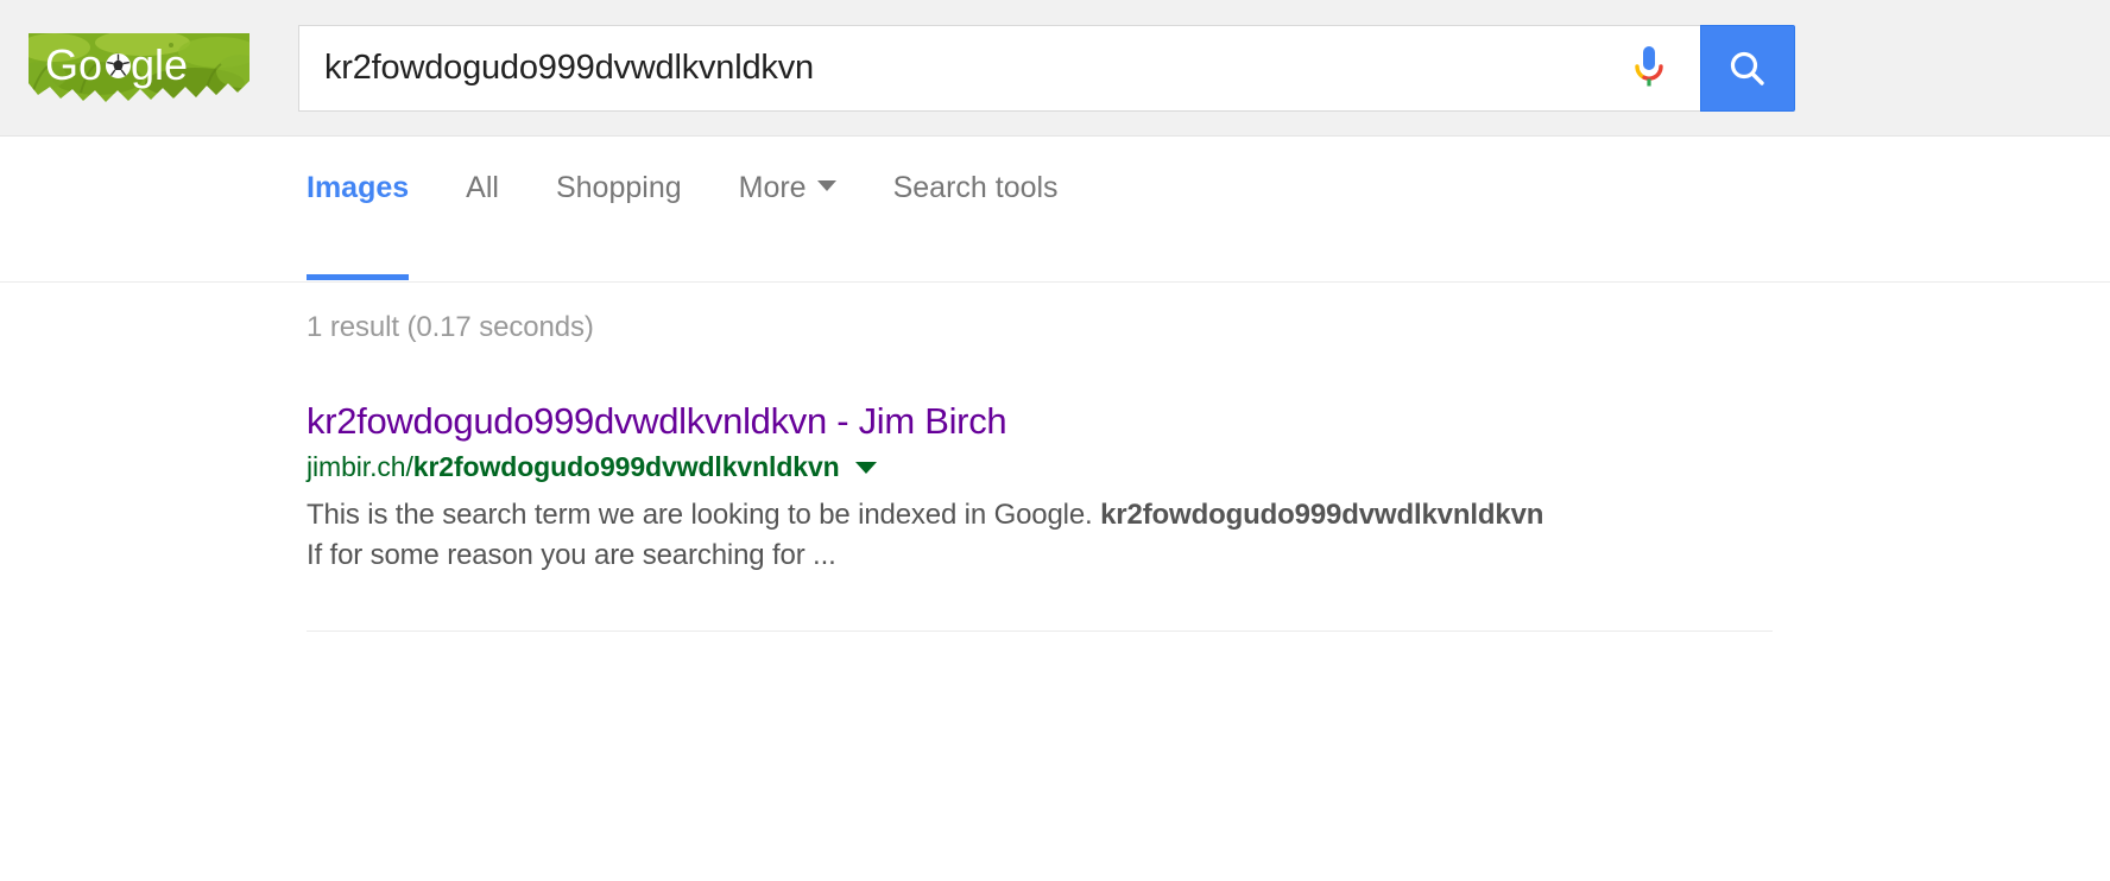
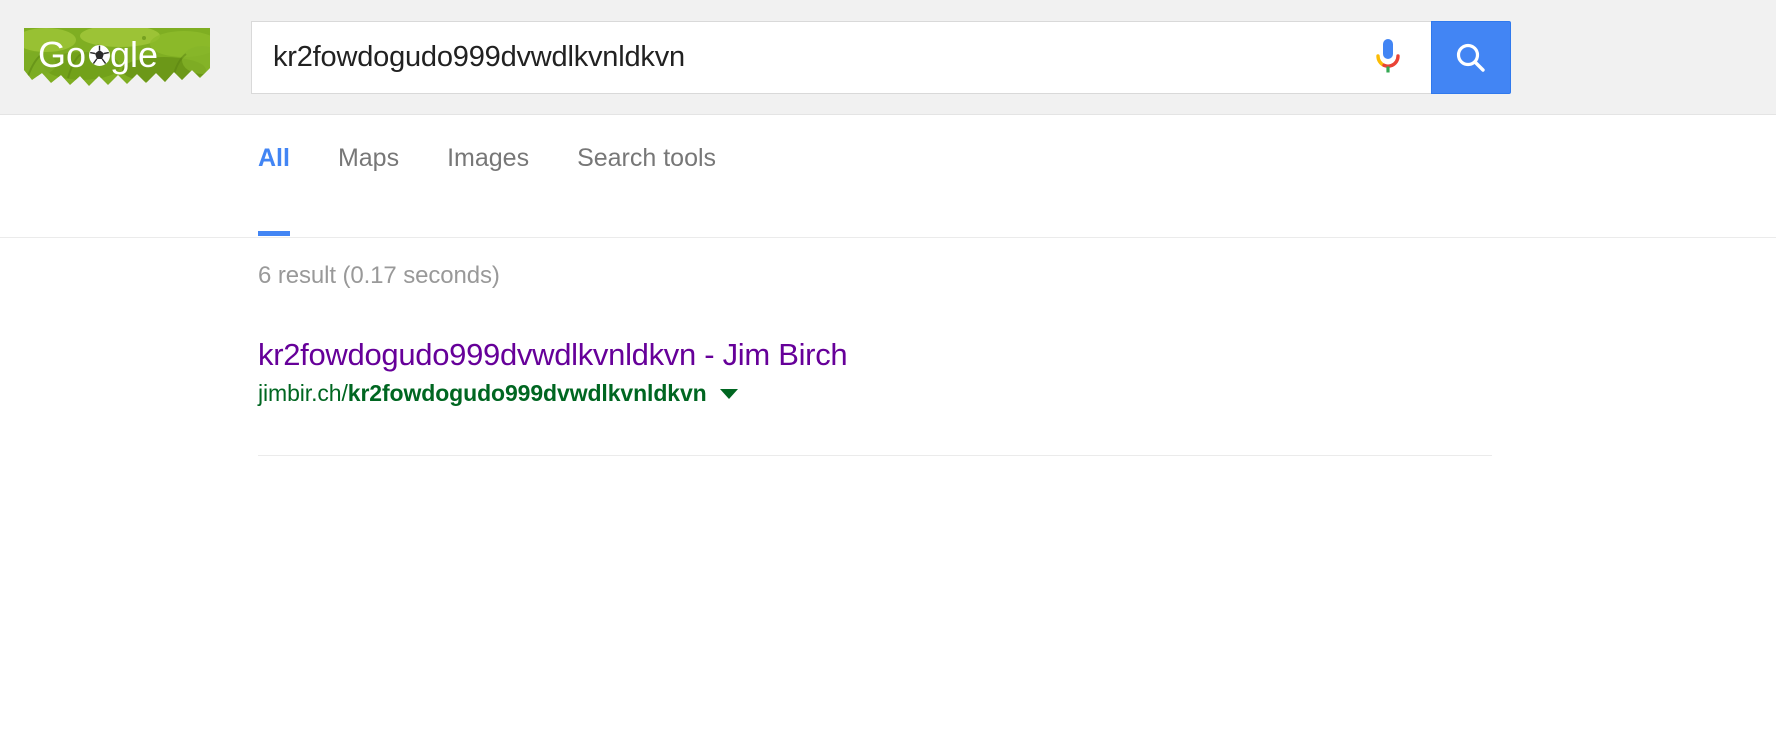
  Go
  gle
  kr2fowdogudo999dvwdlkvnldkvn
- Images
+ All
+ Maps
- All
+ Images
- Shopping
- More
  Search tools
- 1 result (0.17 seconds)
+ 6 result (0.17 seconds)
  kr2fowdogudo999dvwdlkvnldkvn - Jim Birch
  jimbir.ch/
  kr2fowdogudo999dvwdlkvnldkvn
- This is the search term we are looking to be indexed in Google. kr2fowdogudo999dvwdlkvnldkvn If for some reason you are searching for ...
